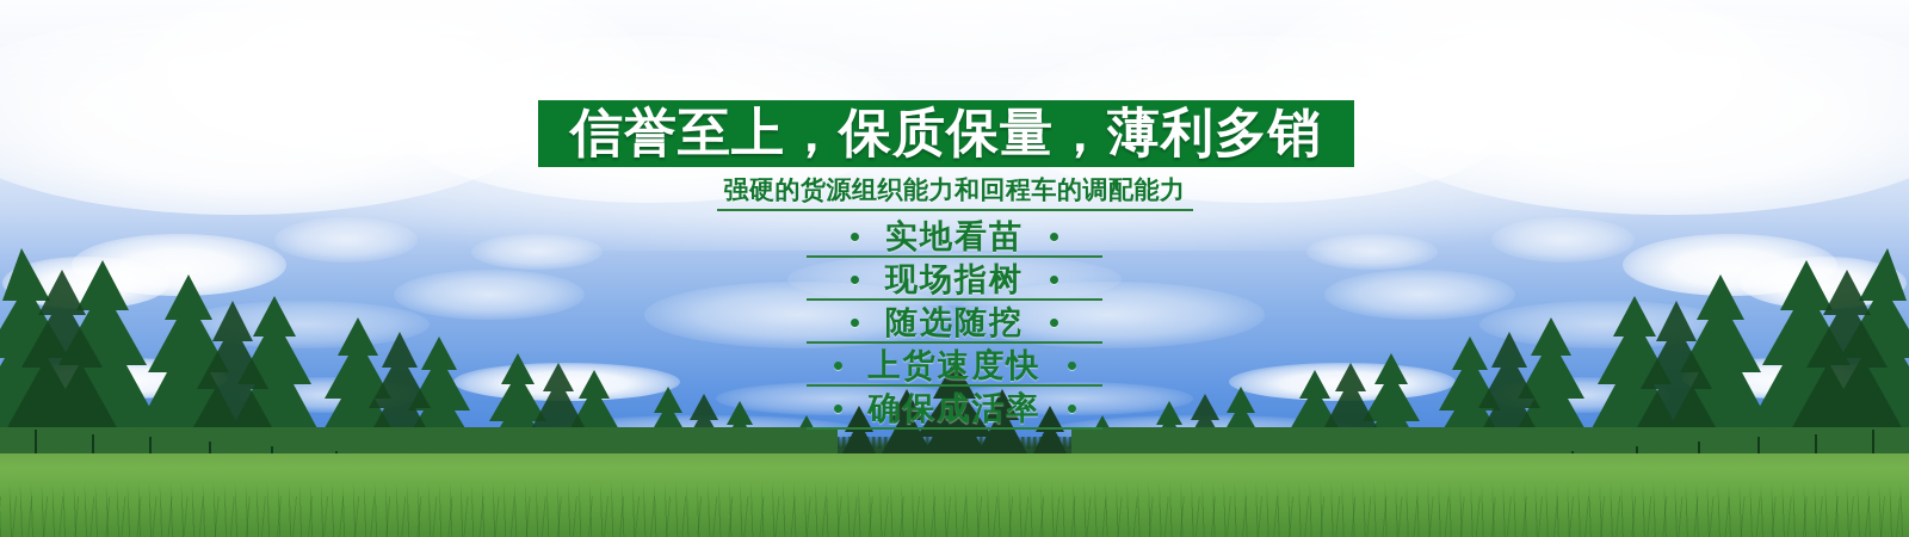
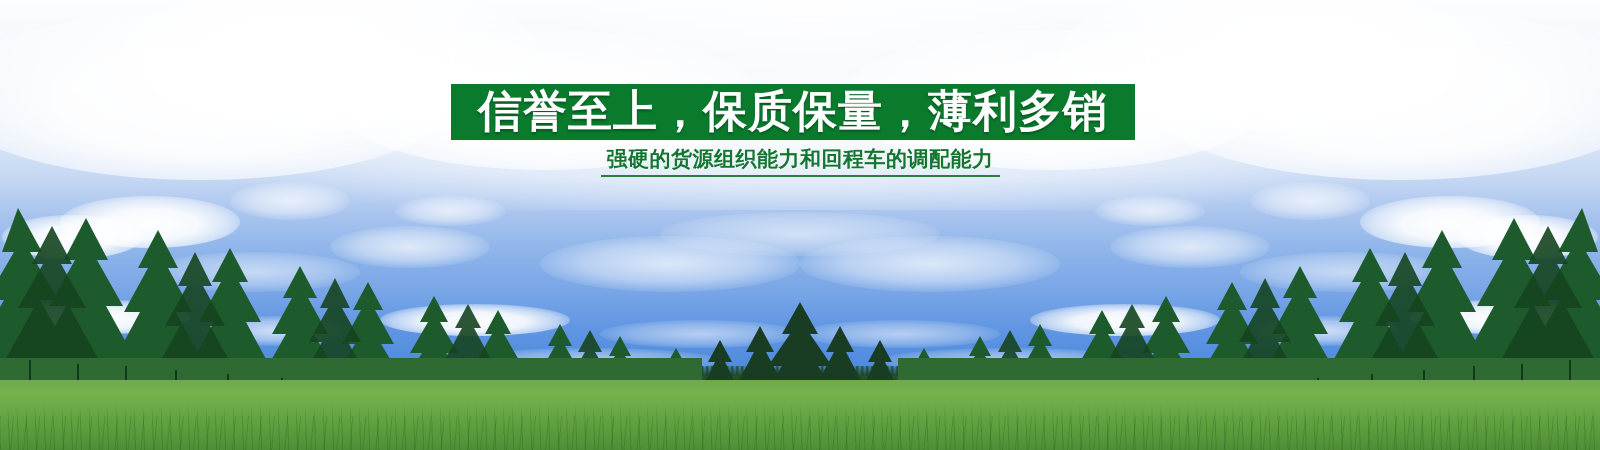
  信誉至上，保质保量，薄利多销
  强硬的货源组织能力和回程车的调配能力
- 实地看苗
- 现场指树
- 随选随挖
- 上货速度快
- 确保成活率
